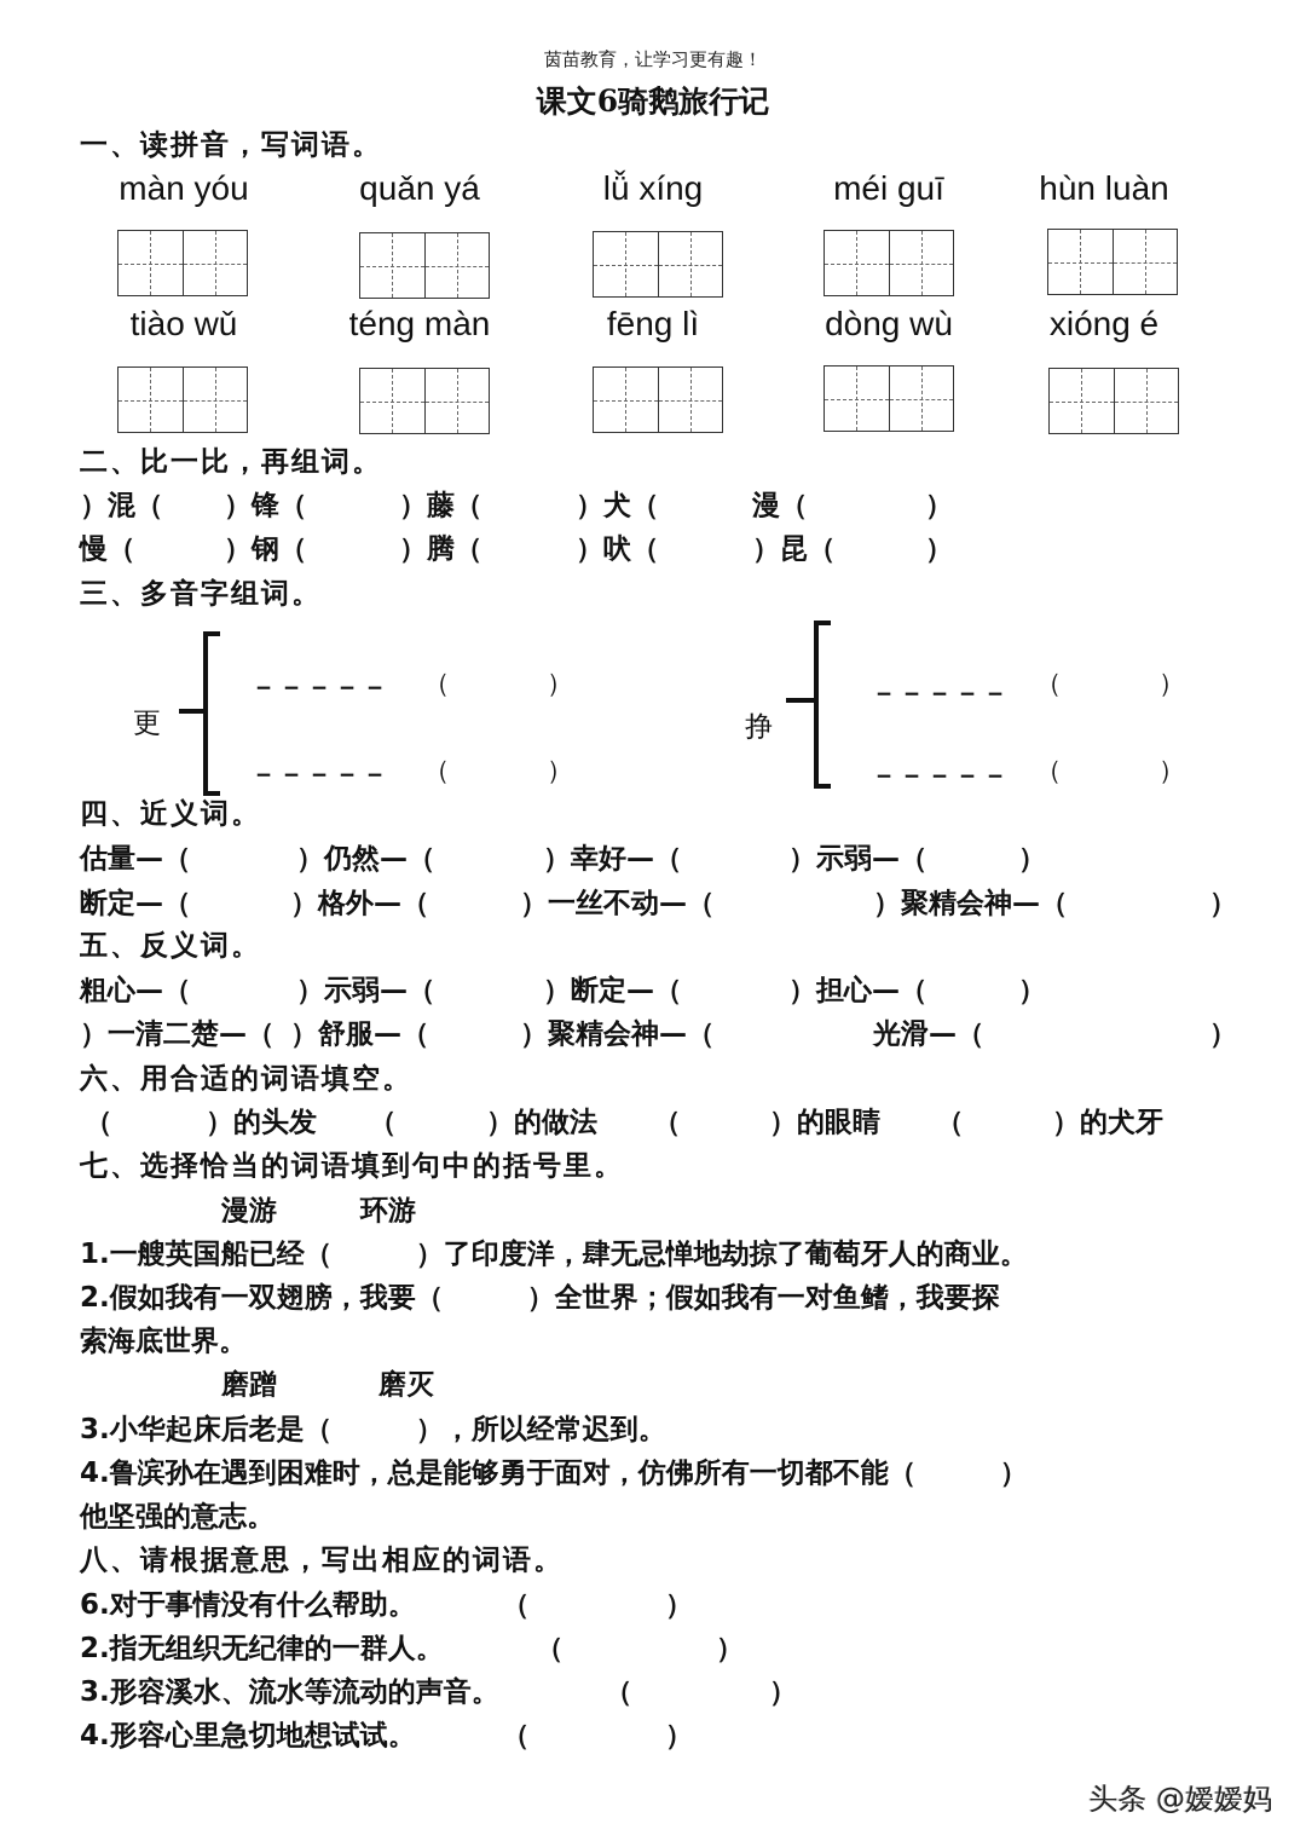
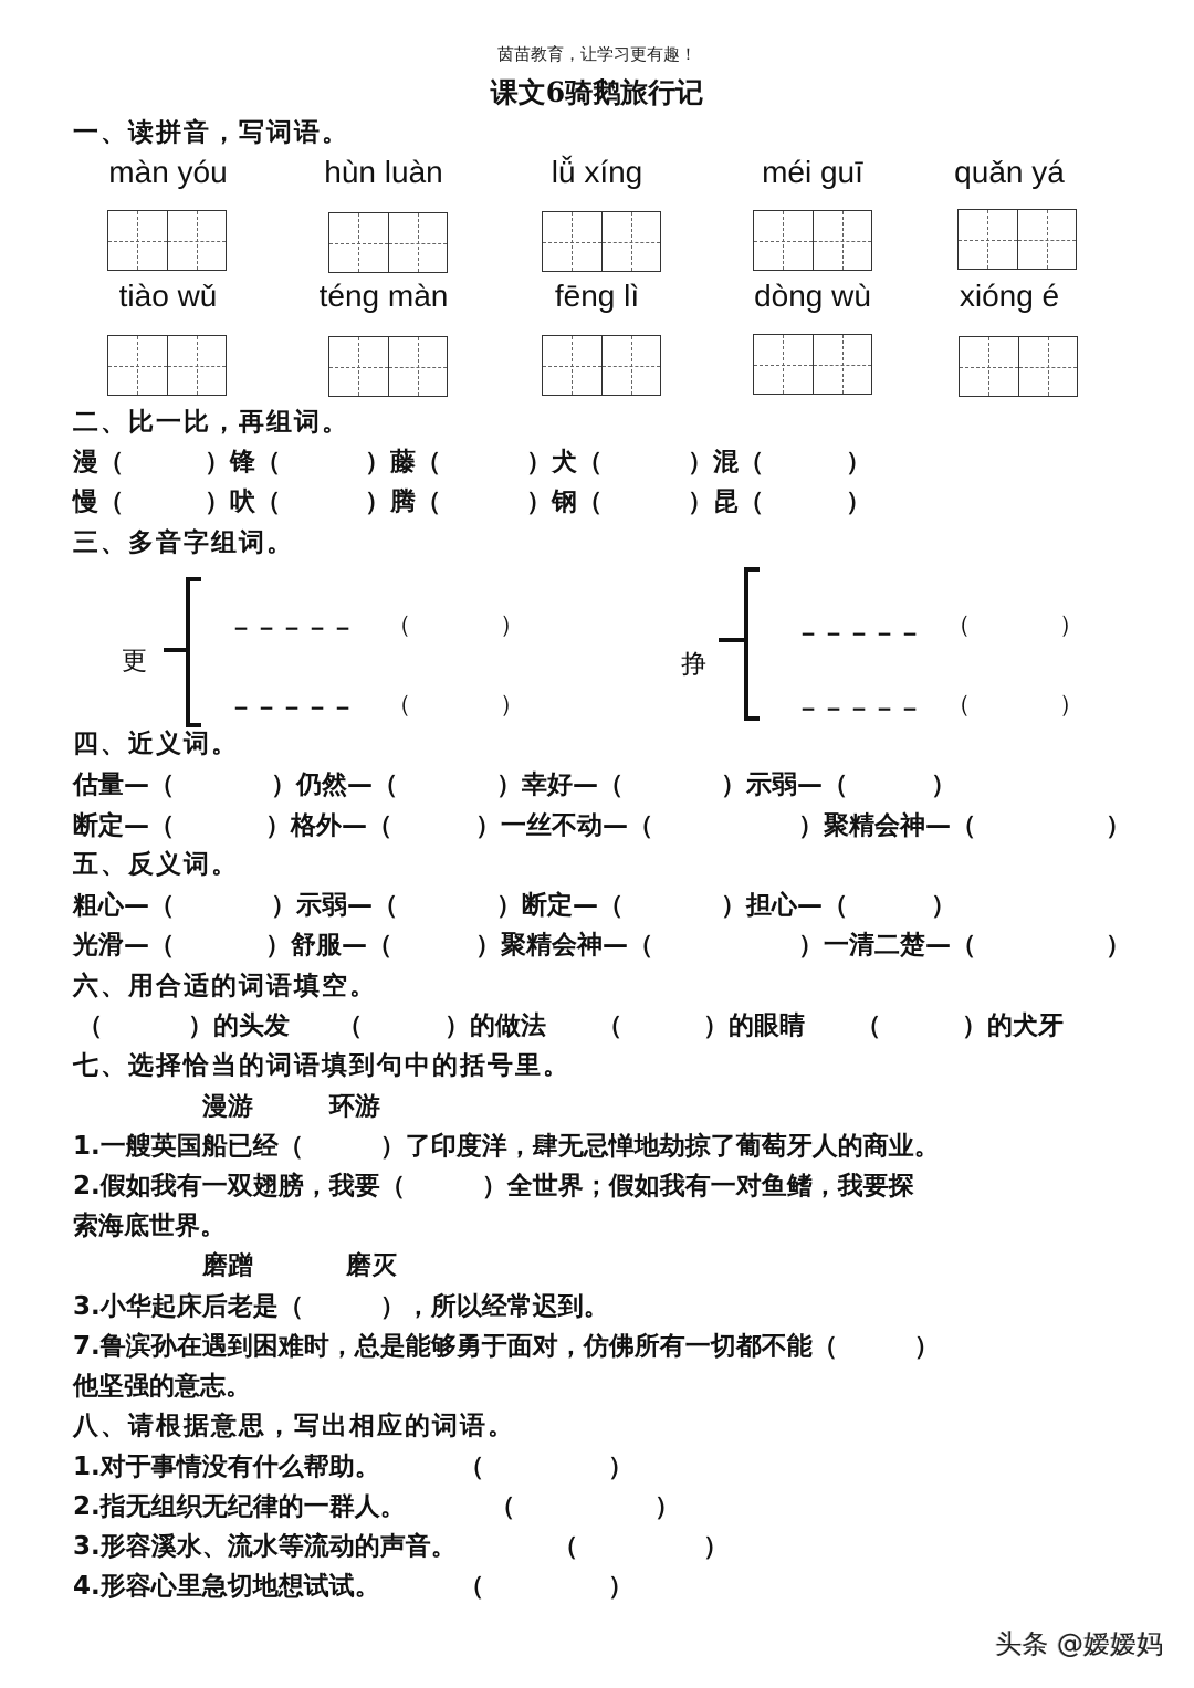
  茵苗教育，让学习更有趣！
  课文6骑鹅旅行记
  一、读拼音，写词语。
  màn yóu
- quǎn yá
+ hùn luàn
  lǚ xíng
  méi guī
- hùn luàn
+ quǎn yá
  tiào wǔ
  téng màn
  fēng lì
  dòng wù
  xióng é
  二、比一比，再组词。
- ）混（
+ 漫（
  ）锋（
  ）藤（
  ）犬（
- 漫（
+ ）混（
  ）
  慢（
- ）钢（
+ ）吠（
  ）腾（
- ）吠（
+ ）钢（
  ）昆（
  ）
  三、多音字组词。
  更
  －－－－－
  （
  ）
  －－－－－
  （
  ）
  挣
  －－－－－
  （
  ）
  －－－－－
  （
  ）
  四、近义词。
  估量—（
  ）仍然—（
  ）幸好—（
  ）示弱—（
  ）
  断定—（
  ）格外—（
  ）一丝不动—（
  ）聚精会神—（
  ）
  五、反义词。
  粗心—（
  ）示弱—（
  ）断定—（
  ）担心—（
  ）
- ）一清二楚—（
+ 光滑—（
  ）舒服—（
  ）聚精会神—（
- 光滑—（
+ ）一清二楚—（
  ）
  六、用合适的词语填空。
  （
  ）的头发
  （
  ）的做法
  （
  ）的眼睛
  （
  ）的犬牙
  七、选择恰当的词语填到句中的括号里。
  漫游
  环游
  1.一艘英国船已经（ ）了印度洋，肆无忌惮地劫掠了葡萄牙人的商业。
  2.假如我有一双翅膀，我要（ ）全世界；假如我有一对鱼鳍，我要探
  索海底世界。
  磨蹭
  磨灭
  3.小华起床后老是（ ），所以经常迟到。
- 4.鲁滨孙在遇到困难时，总是能够勇于面对，仿佛所有一切都不能（ ）
+ 7.鲁滨孙在遇到困难时，总是能够勇于面对，仿佛所有一切都不能（ ）
  他坚强的意志。
  八、请根据意思，写出相应的词语。
- 6.对于事情没有什么帮助。
+ 1.对于事情没有什么帮助。
  （
  ）
  2.指无组织无纪律的一群人。
  （
  ）
  3.形容溪水、流水等流动的声音。
  （
  ）
  4.形容心里急切地想试试。
  （
  ）
  头条 @嫒嫒妈
